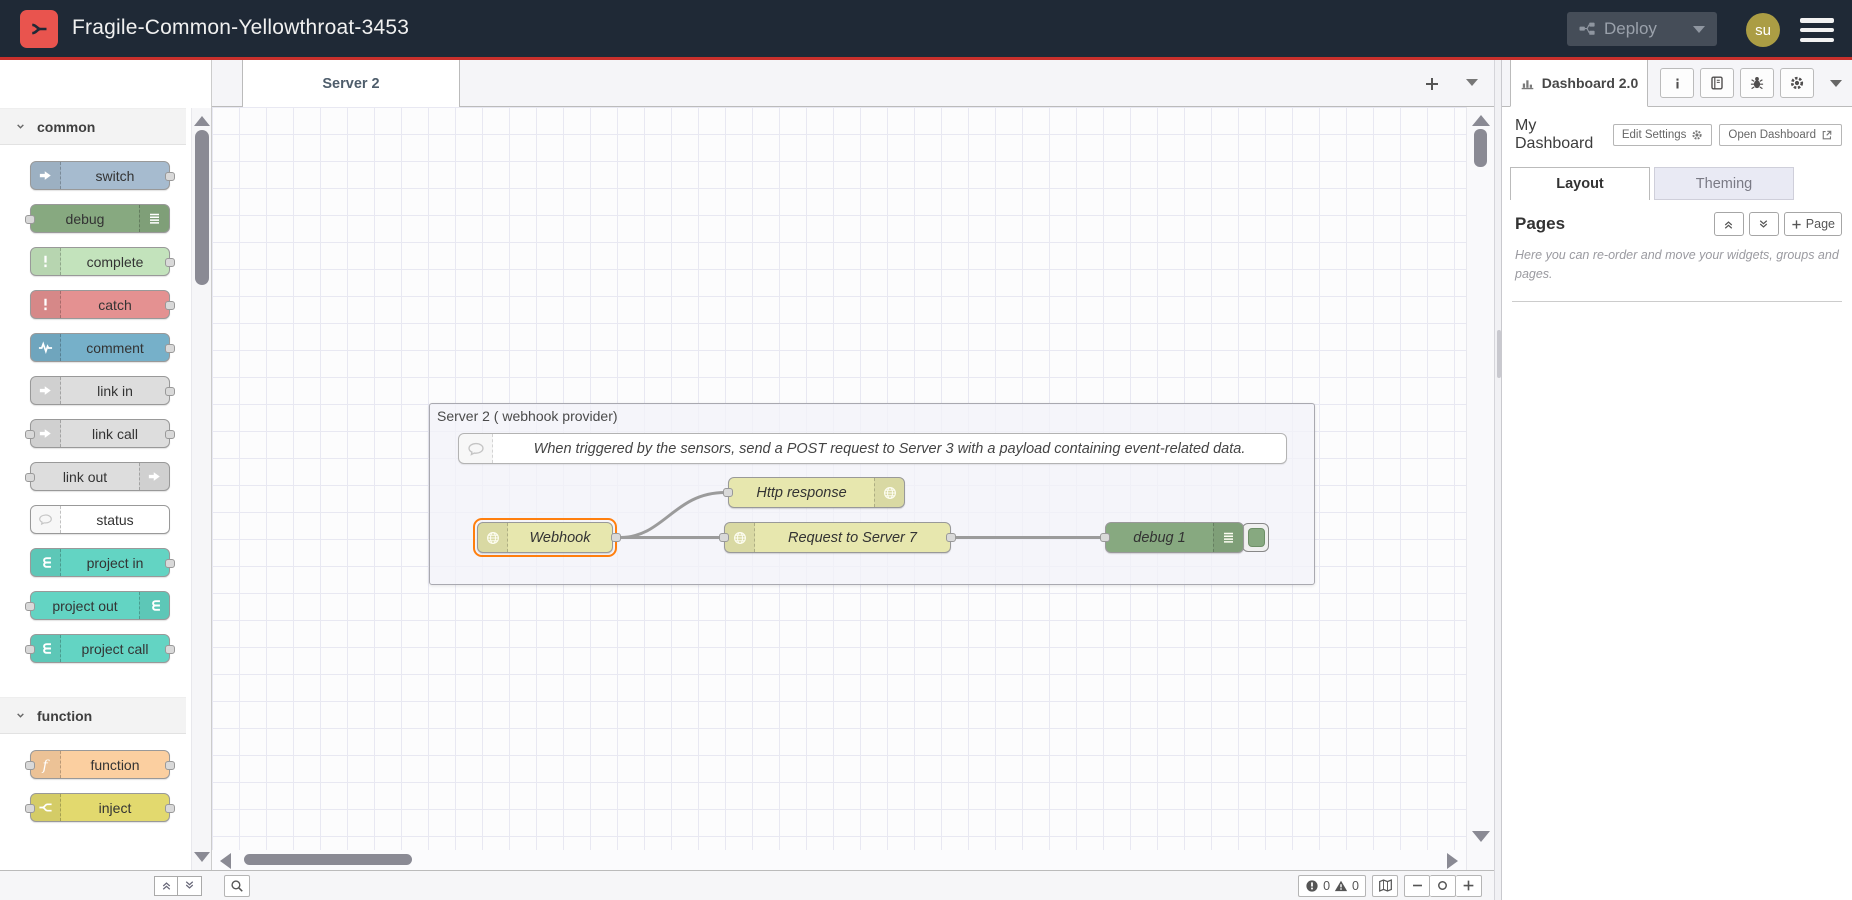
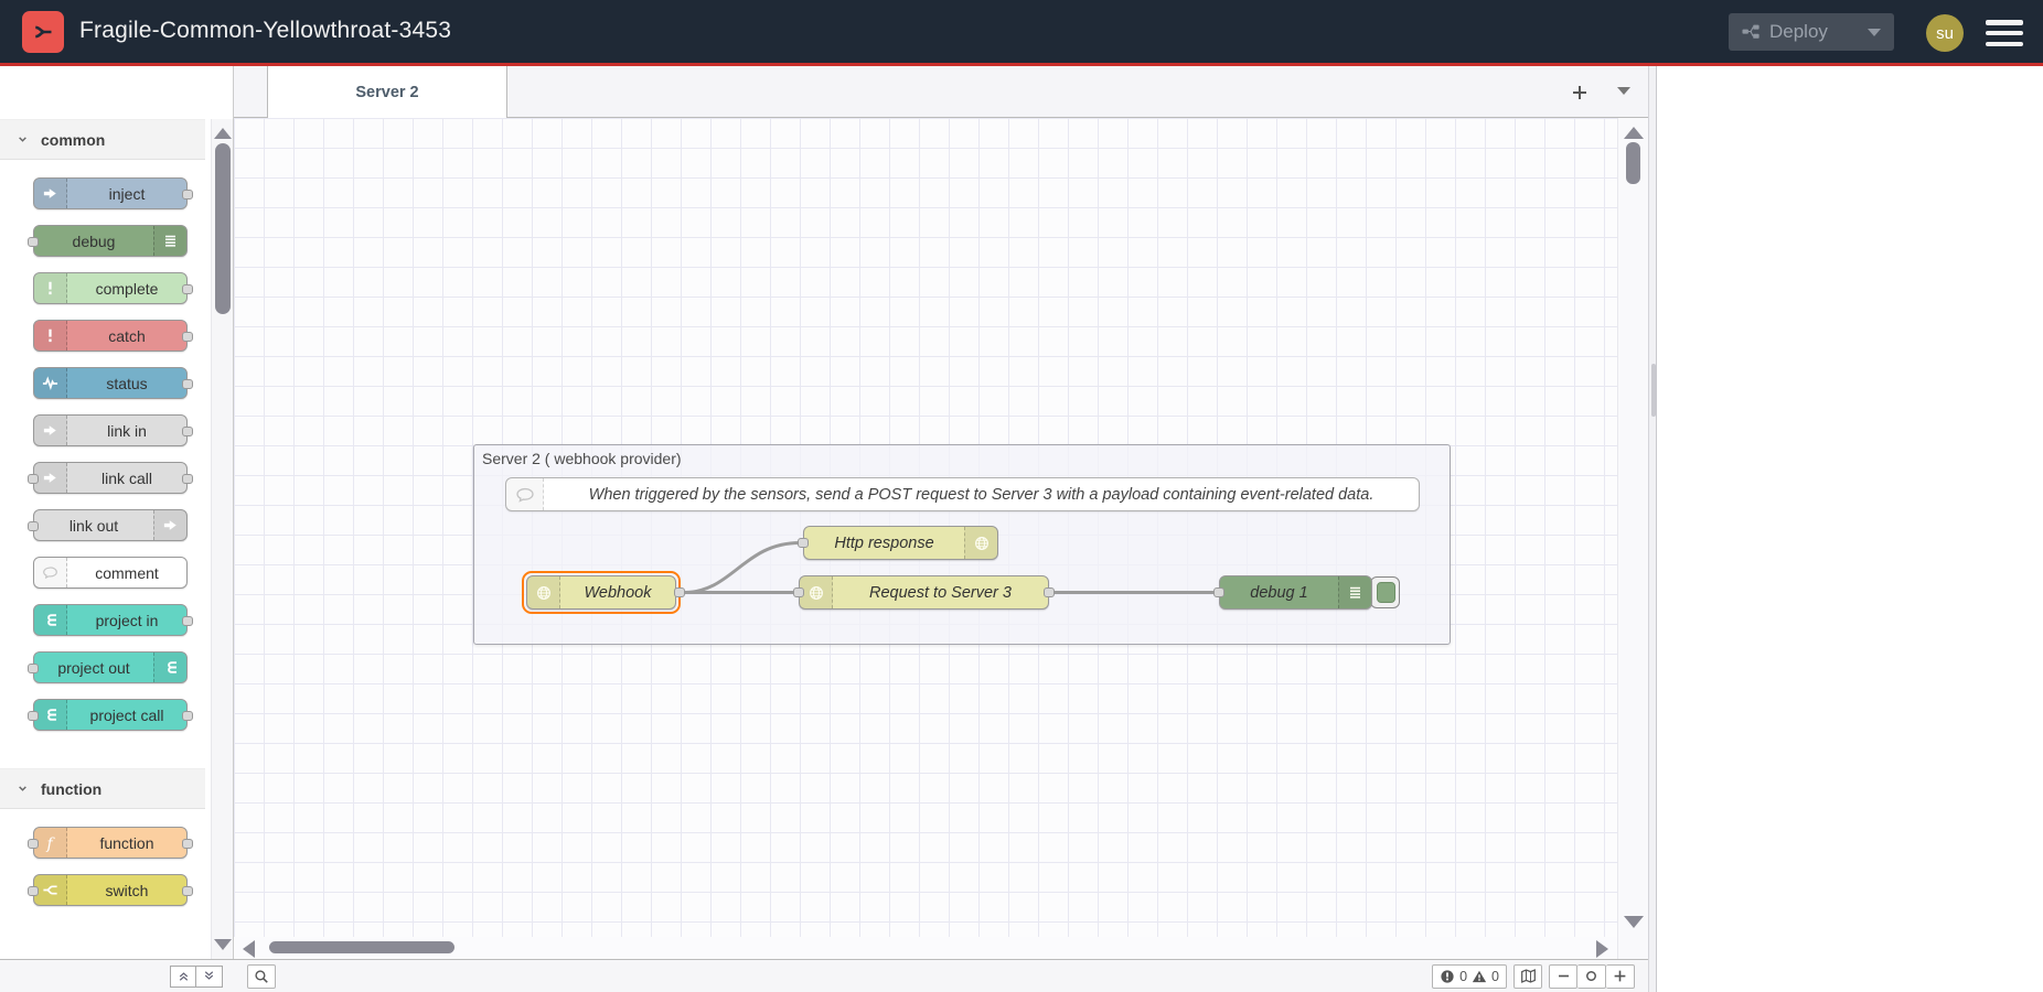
  Fragile-Common-Yellowthroat-3453
  Deploy
  su
  common
- switch
+ inject
  debug
  complete
  catch
- comment
+ status
  link in
  link call
  link out
- status
+ comment
  project in
  project out
  project call
  function
  function
- inject
+ switch
  Server 2
  Server 2 ( webhook provider)
  When triggered by the sensors, send a POST request to Server 3 with a payload containing event-related data.
  Http response
  Webhook
- Request to Server 7
+ Request to Server 3
  debug 1
  0
  0
- Dashboard 2.0
- My Dashboard
- Edit Settings
- Open Dashboard
- Layout
- Theming
- Pages
- Page
- Here you can re-order and move your widgets, groups and pages.
